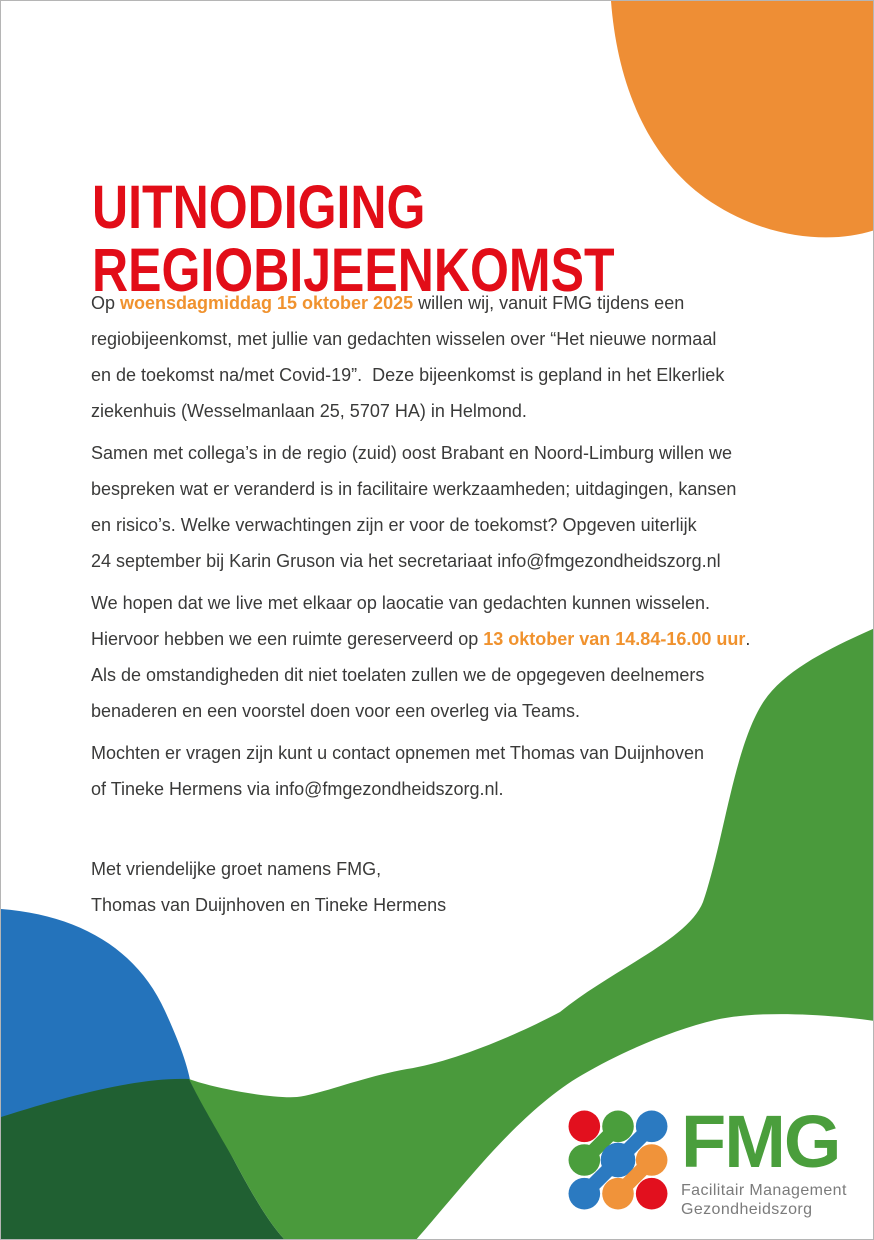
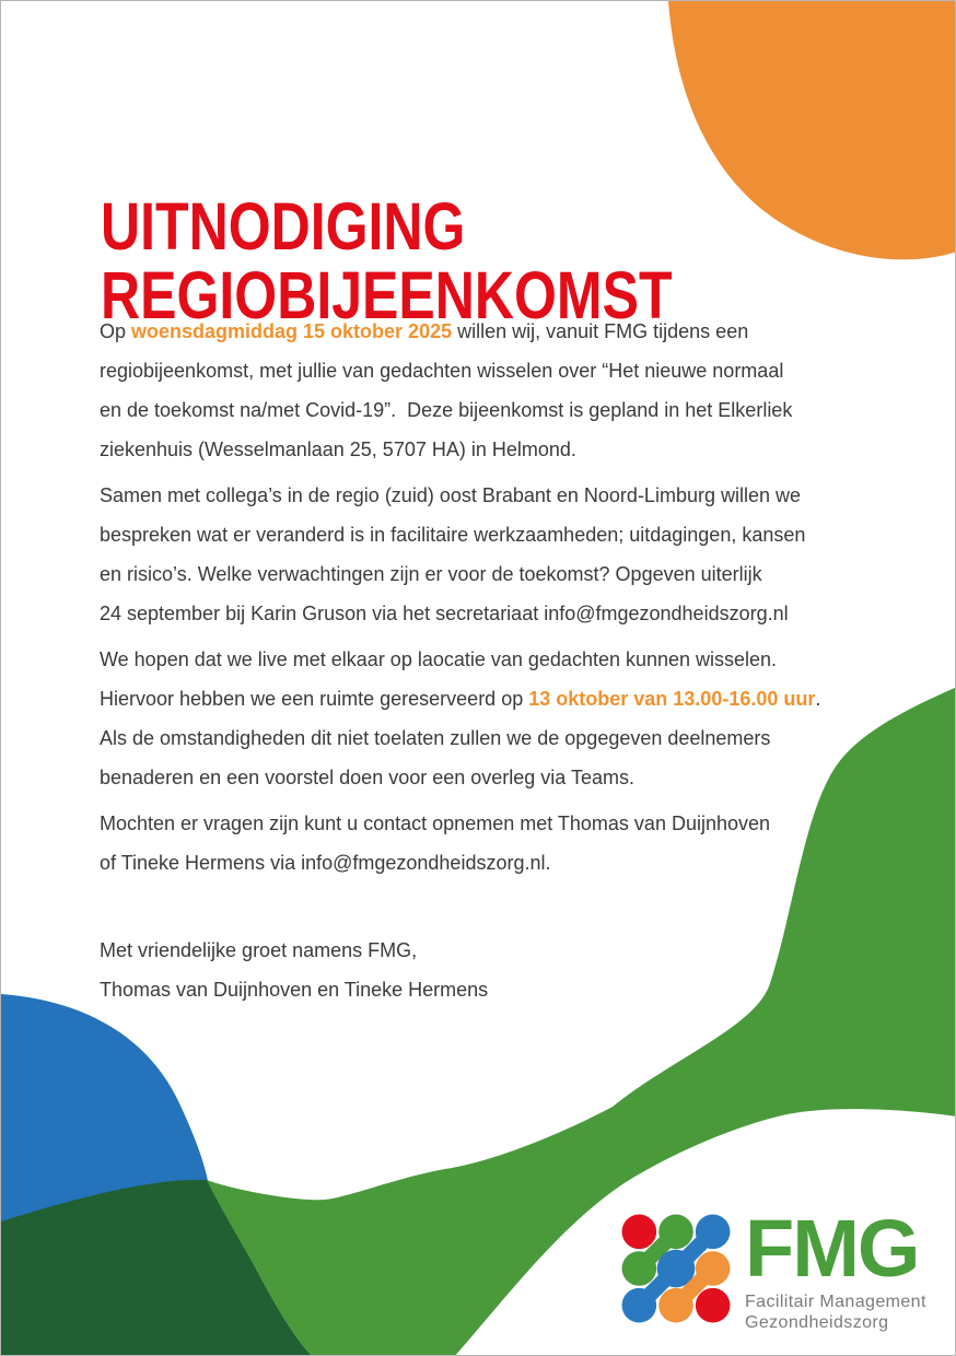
  UITNODIGING
  REGIOBIJEENKOMST
  Op woensdagmiddag 15 oktober 2025 willen wij, vanuit FMG tijdens een
  regiobijeenkomst, met jullie van gedachten wisselen over “Het nieuwe normaal
  en de toekomst na/met Covid-19”. Deze bijeenkomst is gepland in het Elkerliek
  ziekenhuis (Wesselmanlaan 25, 5707 HA) in Helmond.
  Samen met collega’s in de regio (zuid) oost Brabant en Noord-Limburg willen we
  bespreken wat er veranderd is in facilitaire werkzaamheden; uitdagingen, kansen
  en risico’s. Welke verwachtingen zijn er voor de toekomst? Opgeven uiterlijk
  24 september bij Karin Gruson via het secretariaat info@fmgezondheidszorg.nl
  We hopen dat we live met elkaar op laocatie van gedachten kunnen wisselen.
- Hiervoor hebben we een ruimte gereserveerd op 13 oktober van 14.84-16.00 uur.
+ Hiervoor hebben we een ruimte gereserveerd op 13 oktober van 13.00-16.00 uur.
  Als de omstandigheden dit niet toelaten zullen we de opgegeven deelnemers
  benaderen en een voorstel doen voor een overleg via Teams.
  Mochten er vragen zijn kunt u contact opnemen met Thomas van Duijnhoven
  of Tineke Hermens via info@fmgezondheidszorg.nl.
  Met vriendelijke groet namens FMG,
  Thomas van Duijnhoven en Tineke Hermens
  FMG
  Facilitair Management
  Gezondheidszorg
